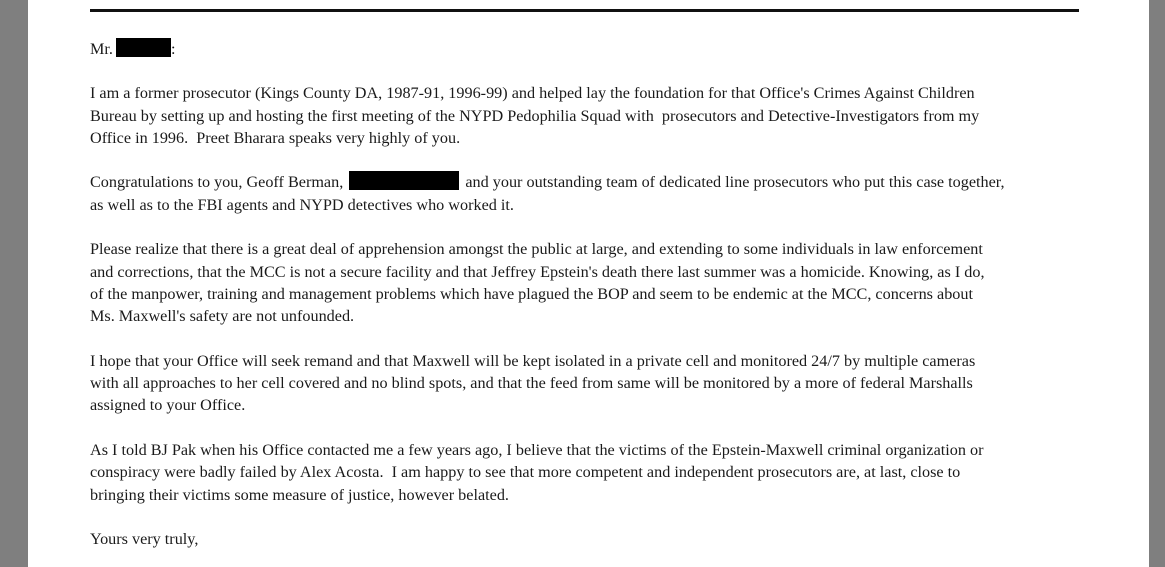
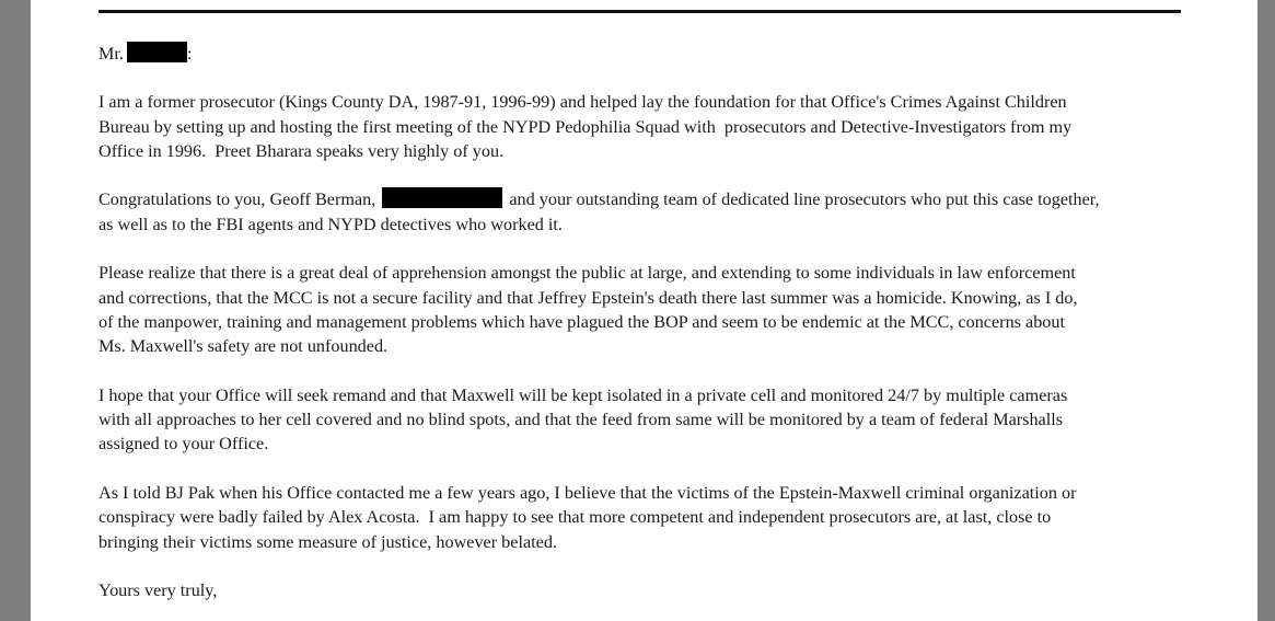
  Mr. :
  I am a former prosecutor (Kings County DA, 1987-91, 1996-99) and helped lay the foundation for that Office's Crimes Against Children
  Bureau by setting up and hosting the first meeting of the NYPD Pedophilia Squad with prosecutors and Detective-Investigators from my
  Office in 1996. Preet Bharara speaks very highly of you.
  Congratulations to you, Geoff Berman, and your outstanding team of dedicated line prosecutors who put this case together,
  as well as to the FBI agents and NYPD detectives who worked it.
  Please realize that there is a great deal of apprehension amongst the public at large, and extending to some individuals in law enforcement
  and corrections, that the MCC is not a secure facility and that Jeffrey Epstein's death there last summer was a homicide. Knowing, as I do,
  of the manpower, training and management problems which have plagued the BOP and seem to be endemic at the MCC, concerns about
  Ms. Maxwell's safety are not unfounded.
  I hope that your Office will seek remand and that Maxwell will be kept isolated in a private cell and monitored 24/7 by multiple cameras
- with all approaches to her cell covered and no blind spots, and that the feed from same will be monitored by a more of federal Marshalls
+ with all approaches to her cell covered and no blind spots, and that the feed from same will be monitored by a team of federal Marshalls
  assigned to your Office.
  As I told BJ Pak when his Office contacted me a few years ago, I believe that the victims of the Epstein-Maxwell criminal organization or
  conspiracy were badly failed by Alex Acosta. I am happy to see that more competent and independent prosecutors are, at last, close to
  bringing their victims some measure of justice, however belated.
  Yours very truly,
